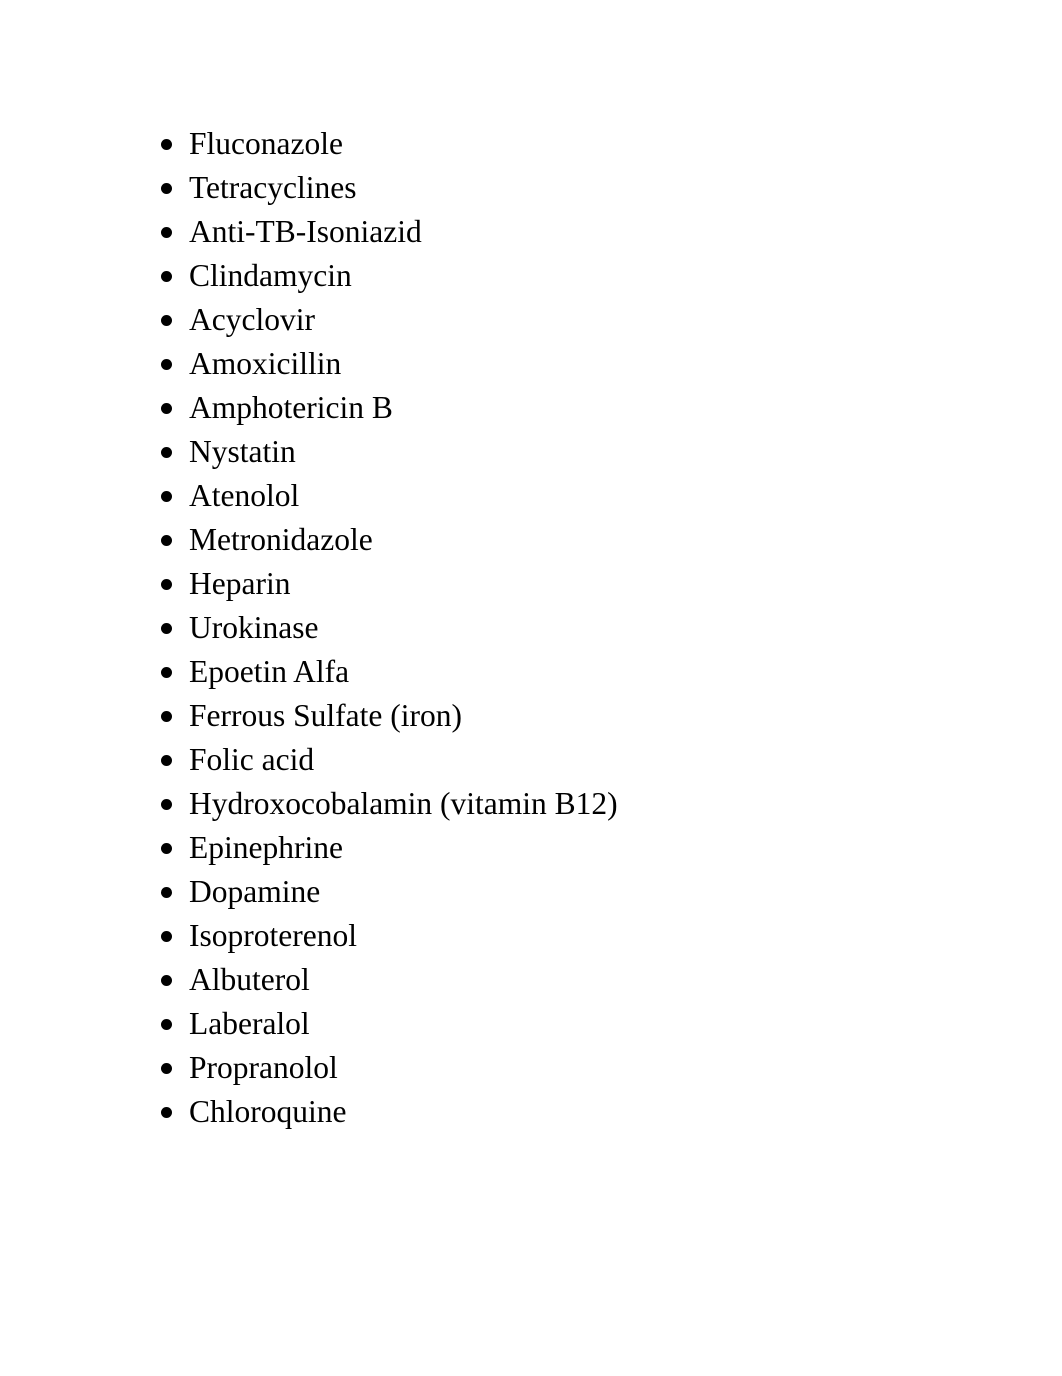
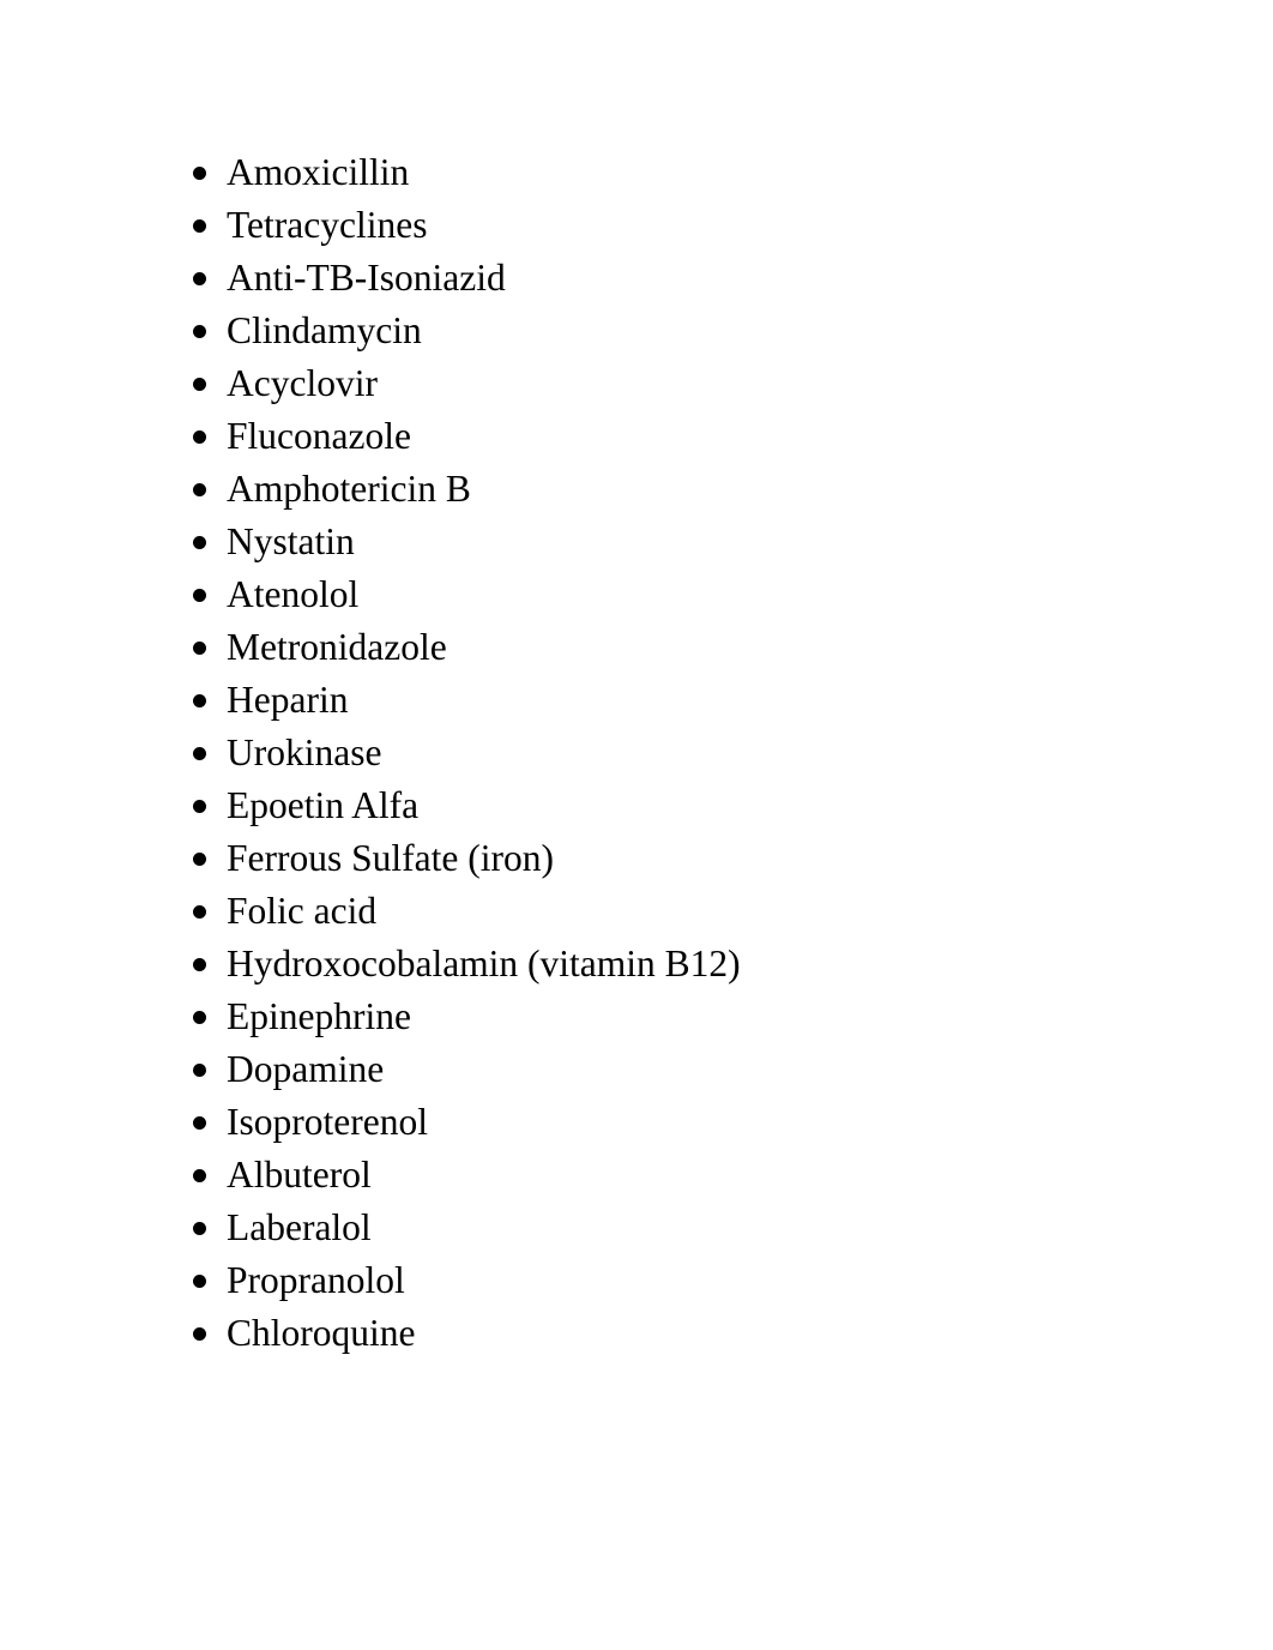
- Fluconazole
+ Amoxicillin
  Tetracyclines
  Anti-TB-Isoniazid
  Clindamycin
  Acyclovir
- Amoxicillin
+ Fluconazole
  Amphotericin B
  Nystatin
  Atenolol
  Metronidazole
  Heparin
  Urokinase
  Epoetin Alfa
  Ferrous Sulfate (iron)
  Folic acid
  Hydroxocobalamin (vitamin B12)
  Epinephrine
  Dopamine
  Isoproterenol
  Albuterol
  Laberalol
  Propranolol
  Chloroquine
